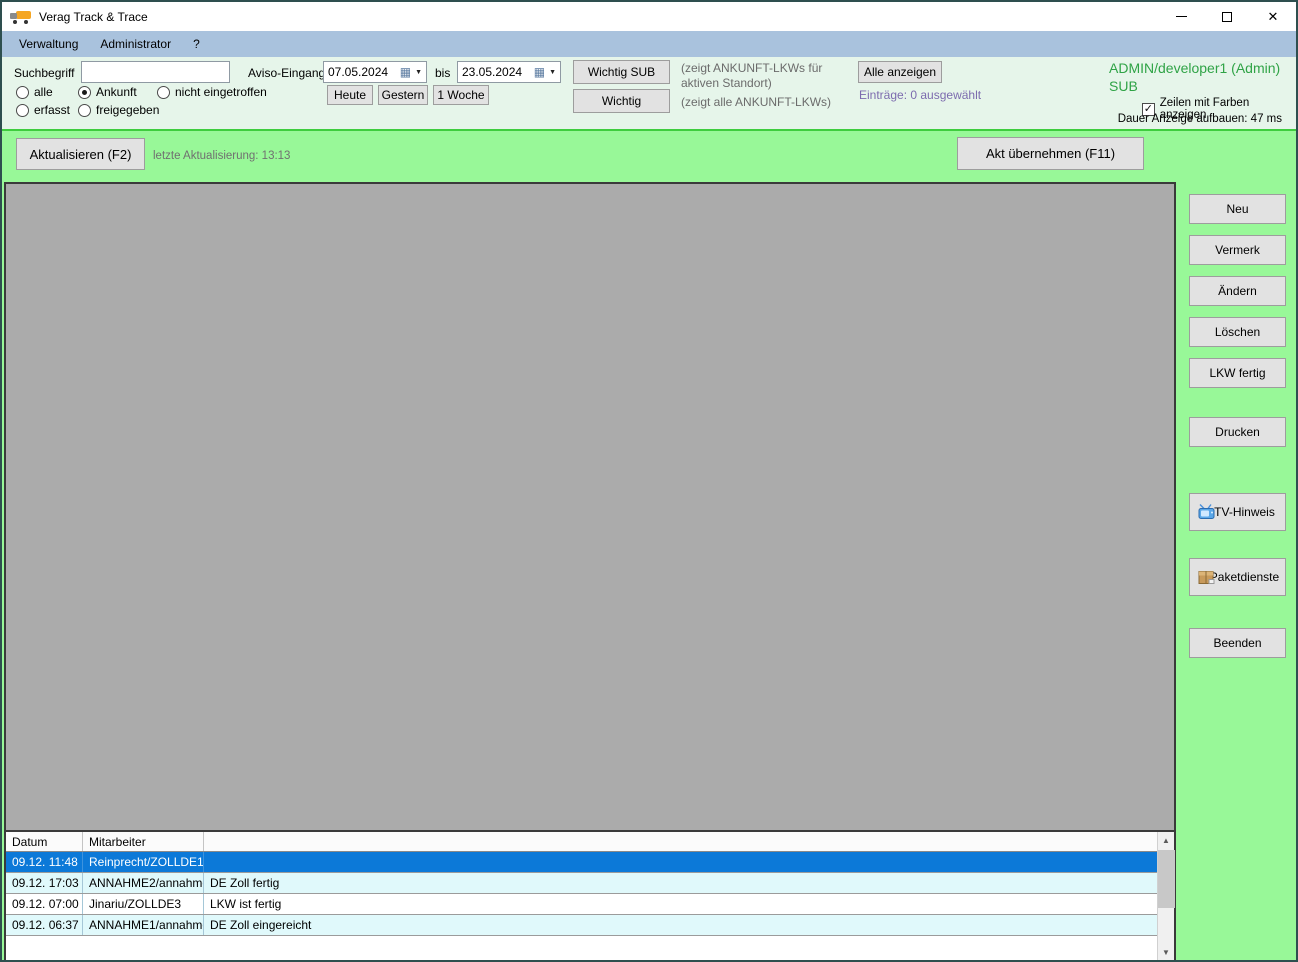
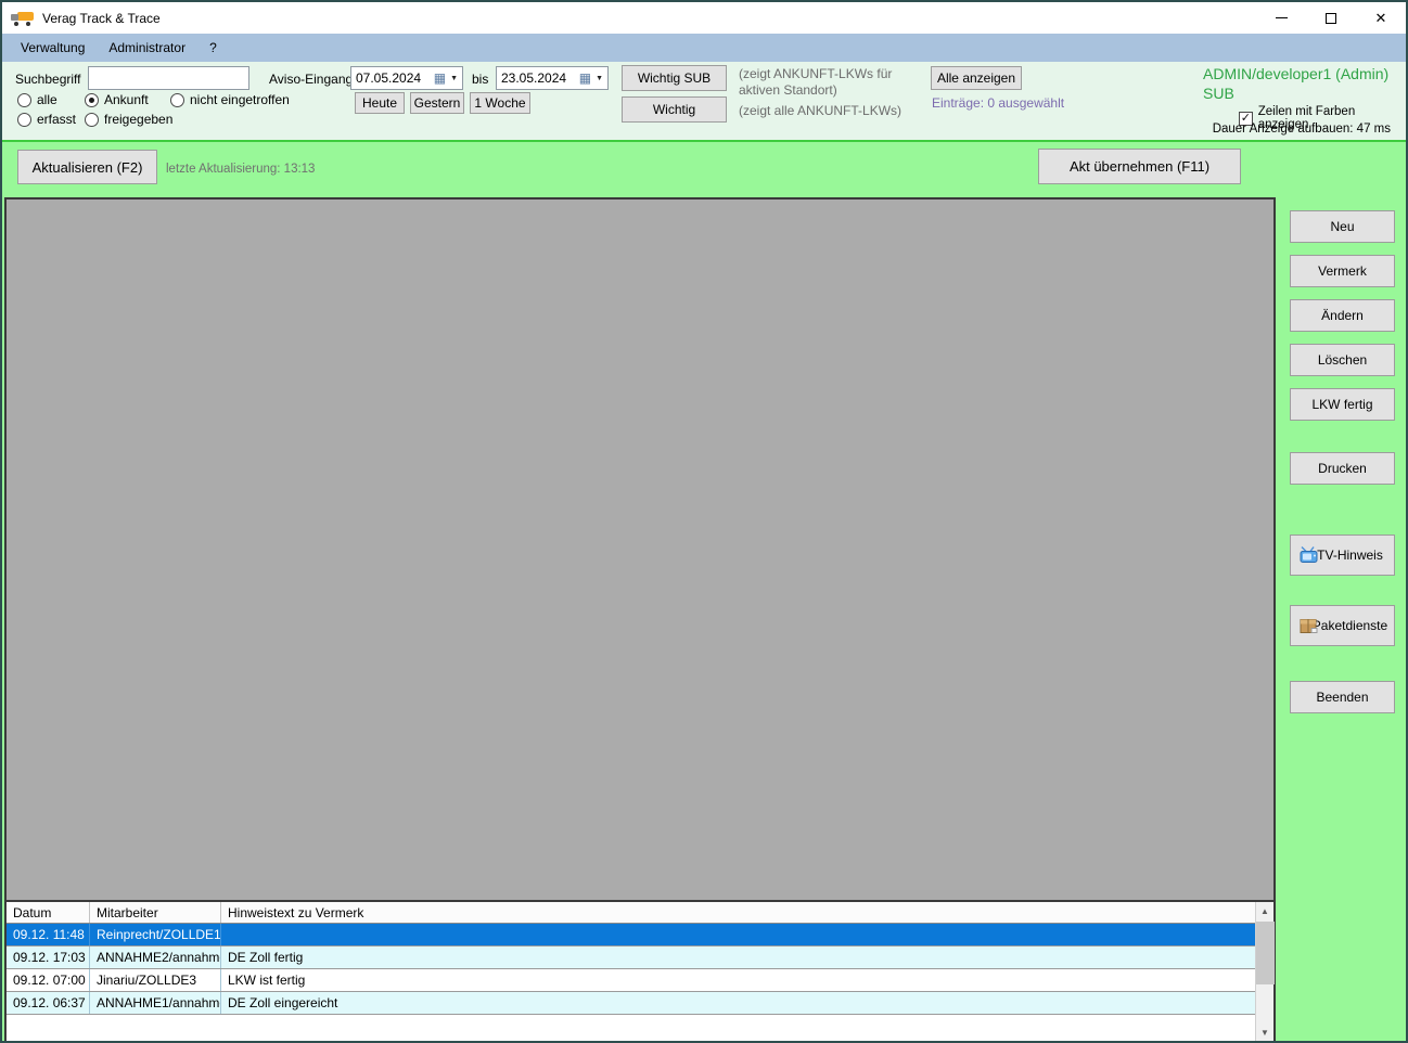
  Verag Track & Trace
  ✕
  Verwaltung
  Administrator
  ?
  Suchbegriff
  alle
  Ankunft
  nicht eingetroffen
  erfasst
  freigegeben
  Aviso-Eingang
  07.05.2024
  ▦
  bis
  23.05.2024
  ▦
  Heute
  Gestern
  1 Woche
  Wichtig SUB
  Wichtig
  (zeigt ANKUNFT-LKWs für aktiven Standort)
  (zeigt alle ANKUNFT-LKWs)
  Alle anzeigen
  Einträge: 0 ausgewählt
  ADMIN/developer1 (Admin)
  SUB
  ✓
  Zeilen mit Farben anzeigen
  Dauer Anzeige aufbauen: 47 ms
  Aktualisieren (F2)
  letzte Aktualisierung: 13:13
  Akt übernehmen (F11)
  Datum
  Mitarbeiter
+ Hinweistext zu Vermerk
  09.12. 11:48
  Reinprecht/ZOLLDE1
  09.12. 17:03
  ANNAHME2/annahm
  DE Zoll fertig
  09.12. 07:00
  Jinariu/ZOLLDE3
  LKW ist fertig
  09.12. 06:37
  ANNAHME1/annahm
  DE Zoll eingereicht
  ▲
  ▼
  Neu
  Vermerk
  Ändern
  Löschen
  LKW fertig
  Drucken
  TV-Hinweis
  Paketdienste
  Beenden
